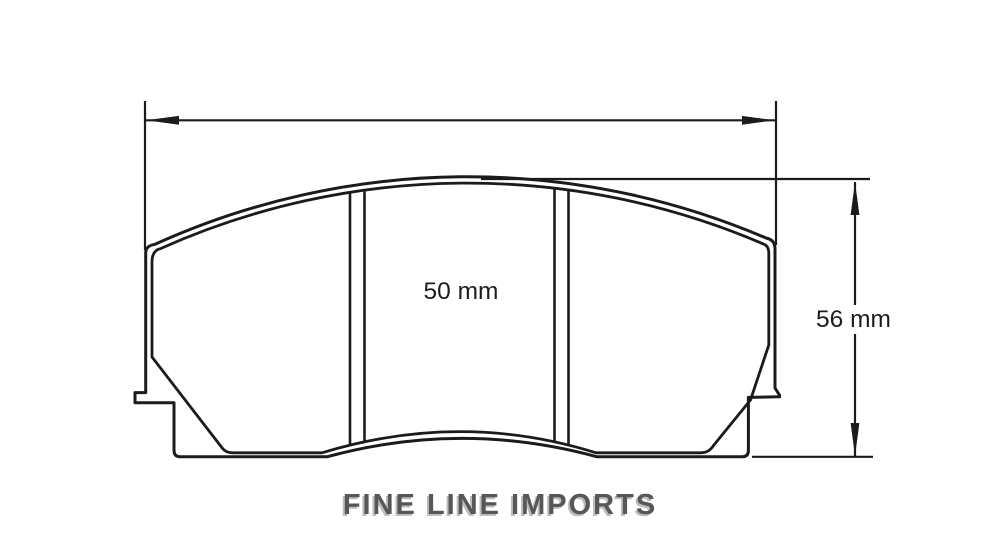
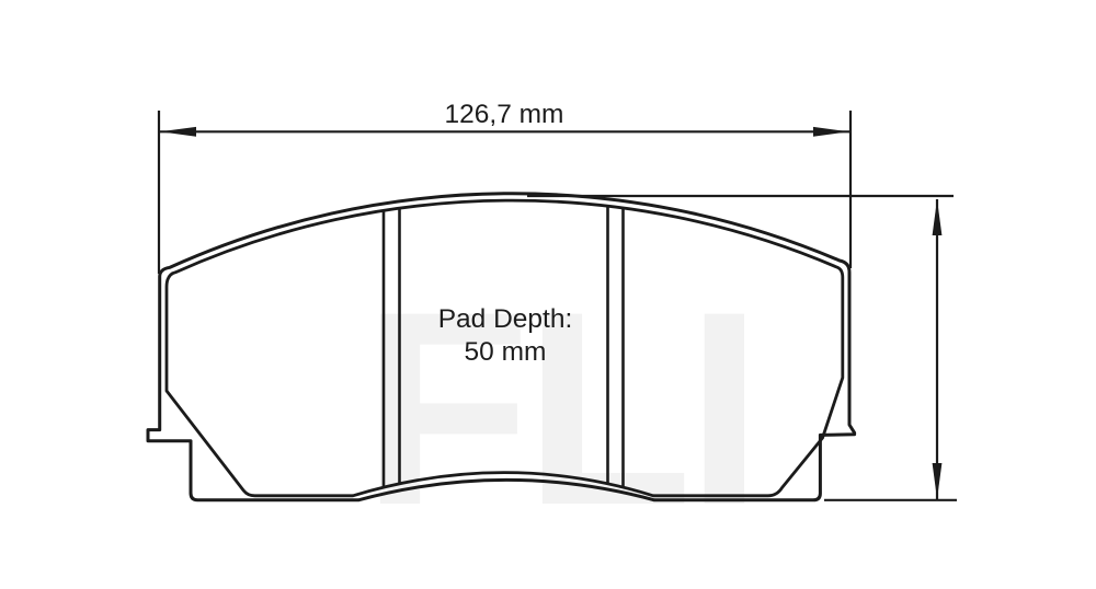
+ FLI
+ 126,7 mm
+ Pad Depth:
  50 mm
- 56 mm
- FINE LINE IMPORTS
